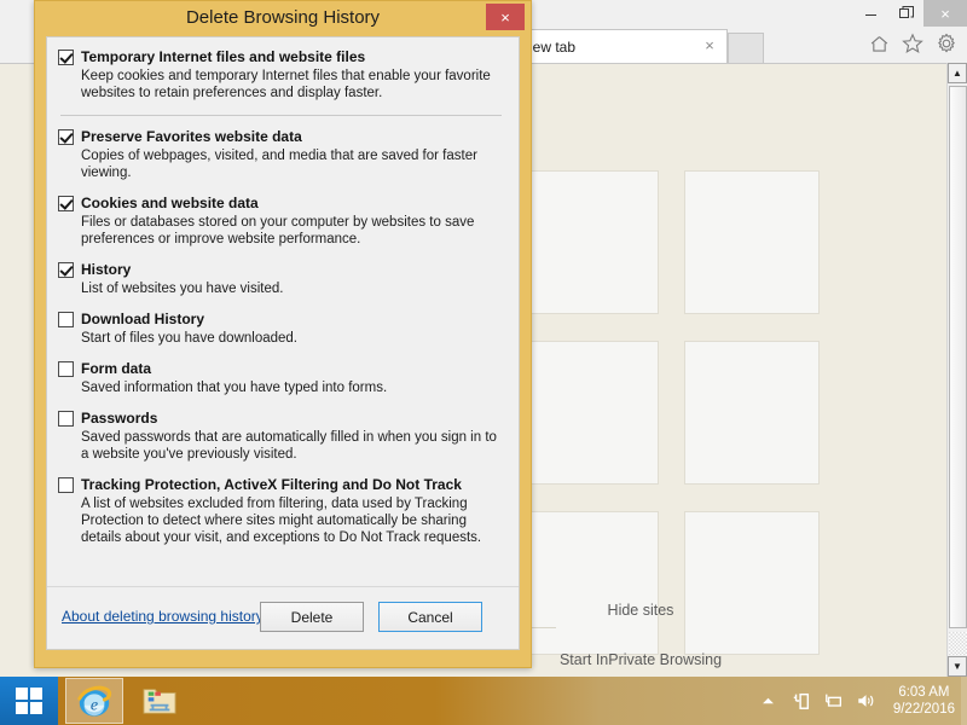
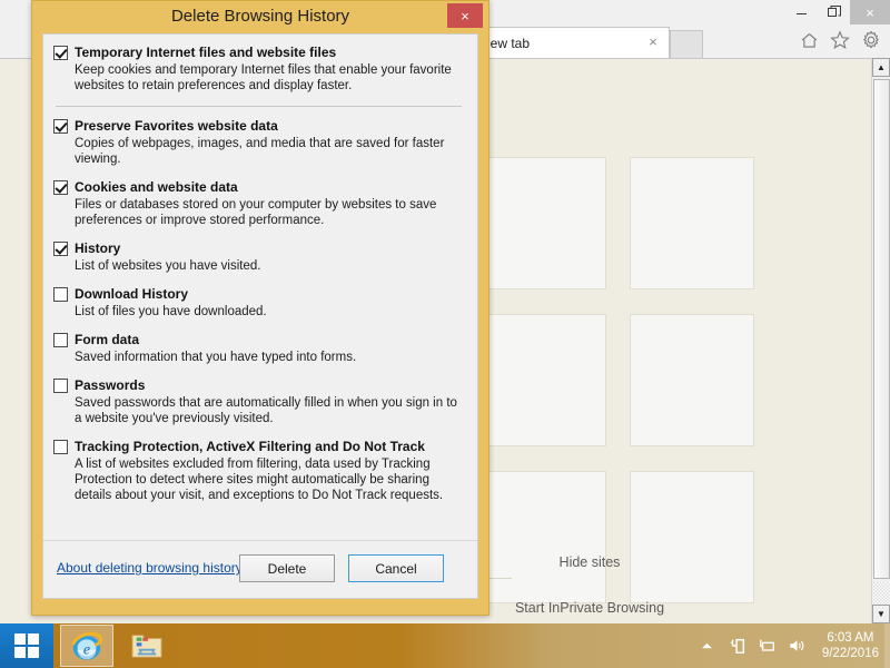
  ×
  ew tab
  ×
  Hide sites
  Start InPrivate Browsing
  ▲
  ▼
  Delete Browsing History
  ×
  Temporary Internet files and website files
  Keep cookies and temporary Internet files that enable your favorite websites to retain preferences and display faster.
  Preserve Favorites website data
- Copies of webpages, visited, and media that are saved for faster viewing.
+ Copies of webpages, images, and media that are saved for faster viewing.
  Cookies and website data
- Files or databases stored on your computer by websites to save preferences or improve website performance.
+ Files or databases stored on your computer by websites to save preferences or improve stored performance.
  History
  List of websites you have visited.
  Download History
- Start of files you have downloaded.
+ List of files you have downloaded.
  Form data
  Saved information that you have typed into forms.
  Passwords
  Saved passwords that are automatically filled in when you sign in to a website you've previously visited.
  Tracking Protection, ActiveX Filtering and Do Not Track
  A list of websites excluded from filtering, data used by Tracking Protection to detect where sites might automatically be sharing details about your visit, and exceptions to Do Not Track requests.
  About deleting browsing histor
  Delete
  Cancel
  e
  6:03 AM
  9/22/2016
